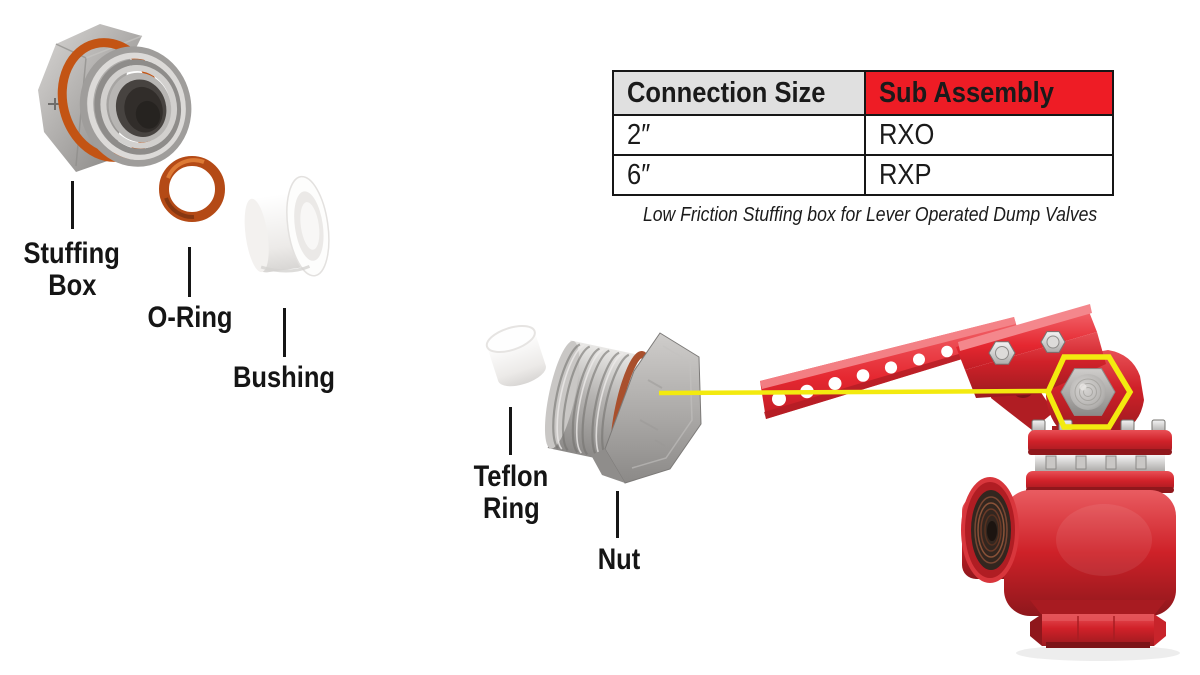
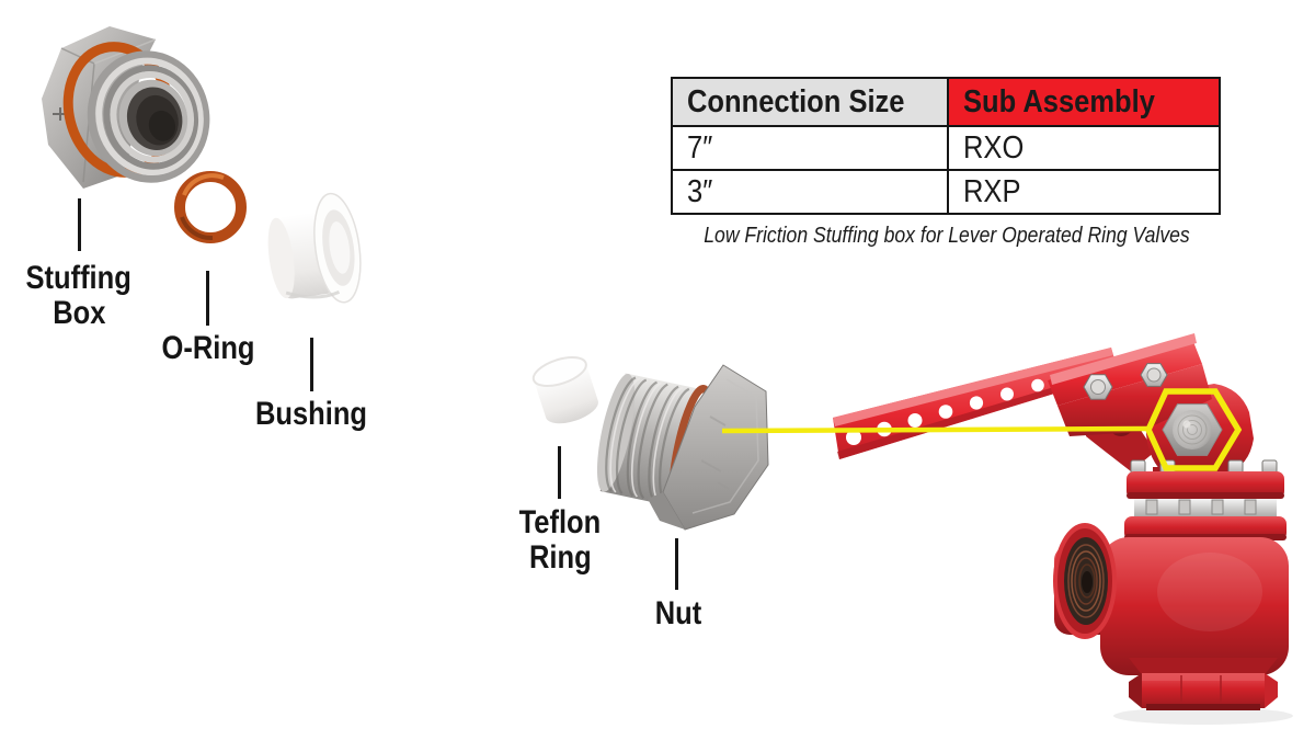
  Stuffing
  Box
  O-Ring
  Bushing
  Teflon
  Ring
  Nut
  Connection Size
  Sub Assembly
- 2″
+ 7″
  RXO
- 6″
+ 3″
  RXP
- Low Friction Stuffing box for Lever Operated Dump Valves
+ Low Friction Stuffing box for Lever Operated Ring Valves
